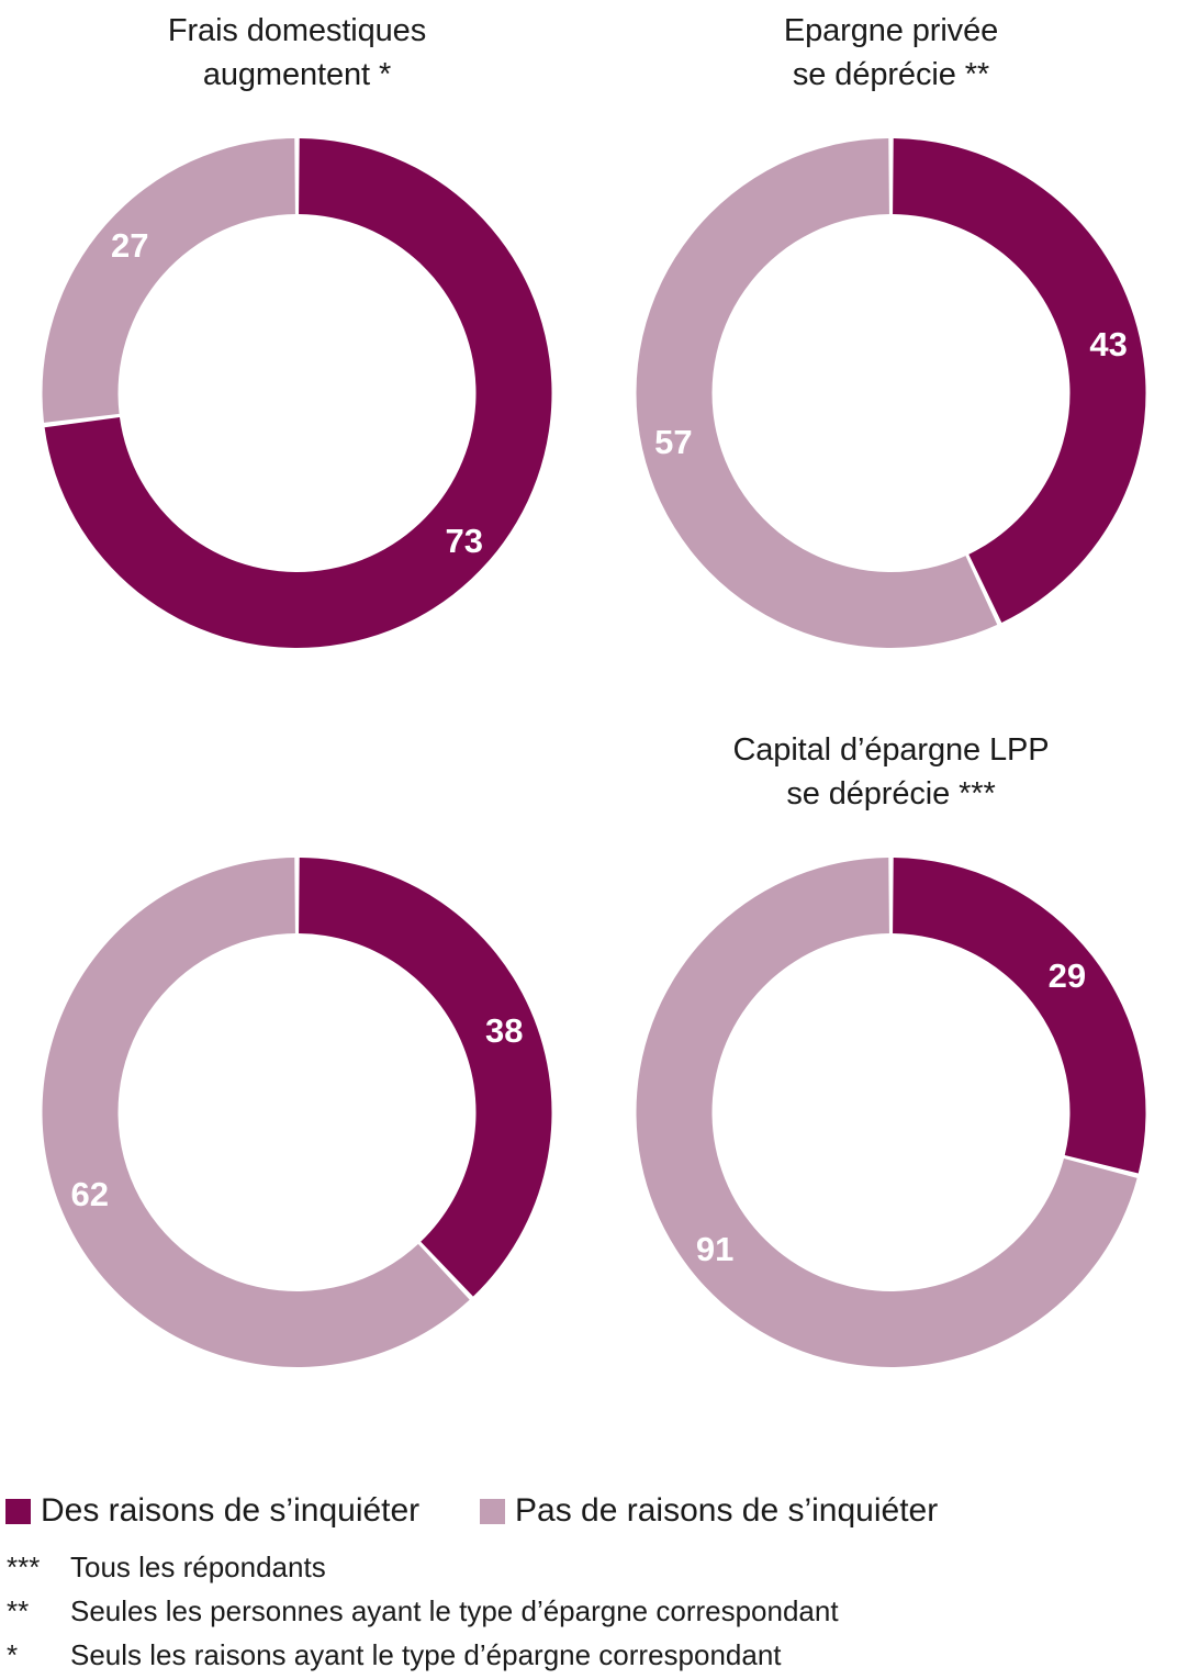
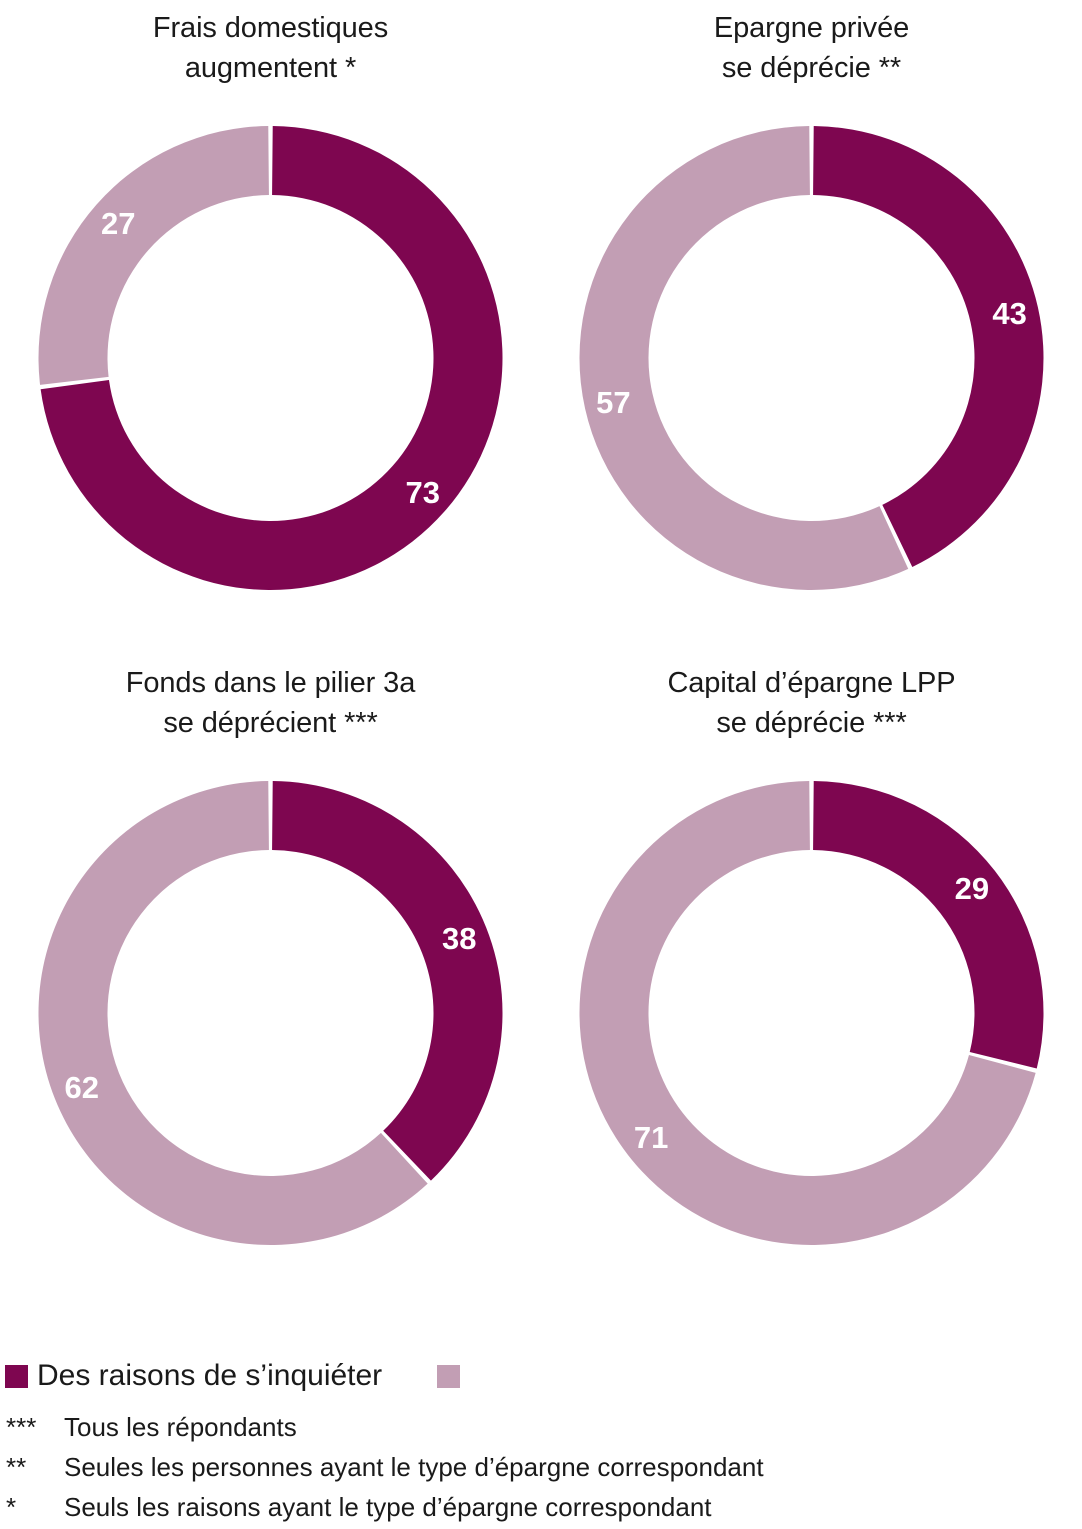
  Frais domestiques
  augmentent *
  73
  27
  Epargne privée
  se déprécie **
  43
  57
+ Fonds dans le pilier 3a
+ se déprécient ***
  38
  62
  Capital d’épargne LPP
  se déprécie ***
  29
- 91
+ 71
  Des raisons de s’inquiéter
- Pas de raisons de s’inquiéter
  ***
  Tous les répondants
  **
  Seules les personnes ayant le type d’épargne correspondant
  *
  Seuls les raisons ayant le type d’épargne correspondant
